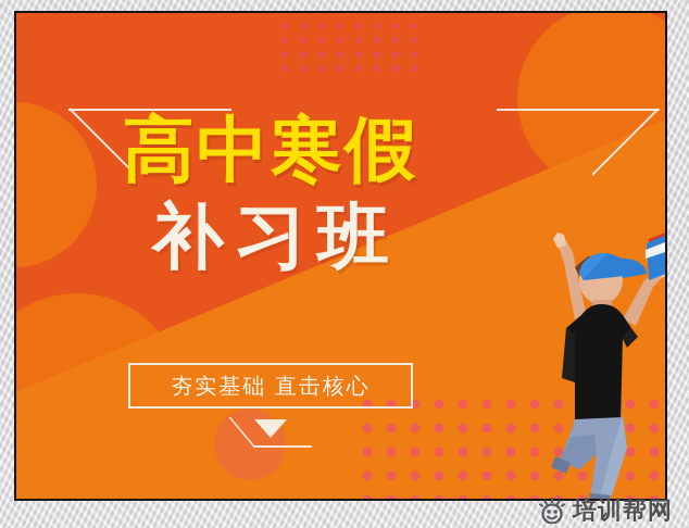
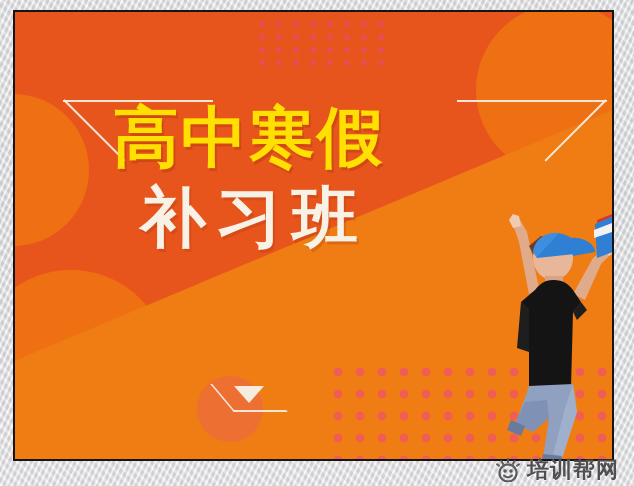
  高中寒假
  补习班
- 夯实基础 直击核心
  培训帮网
